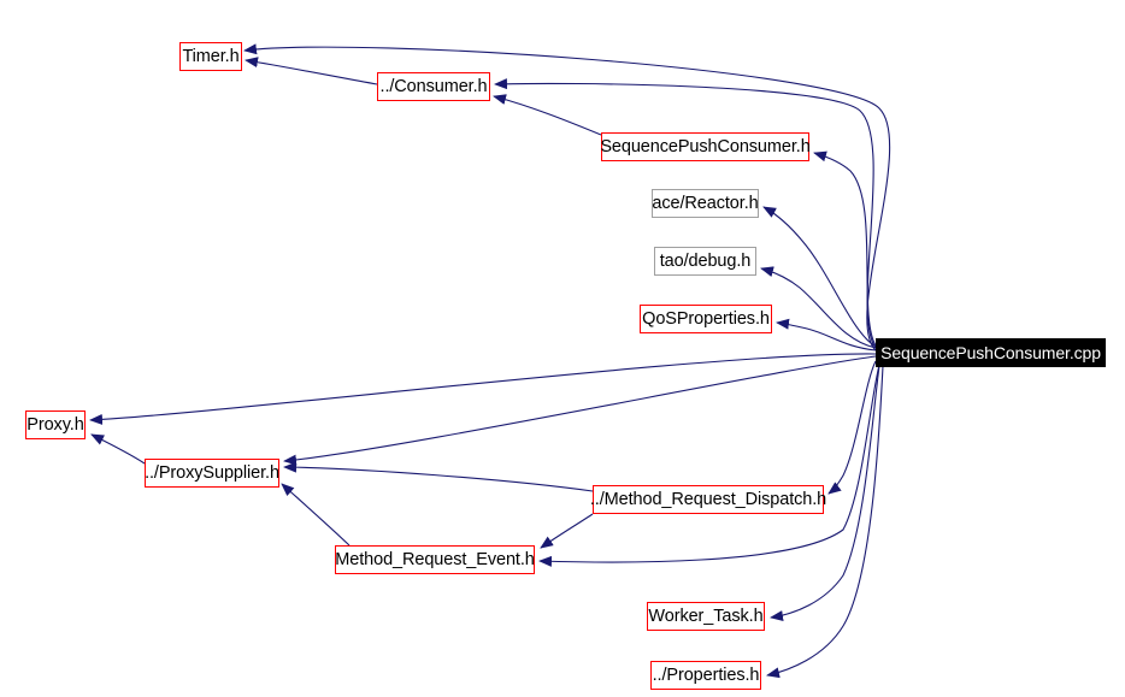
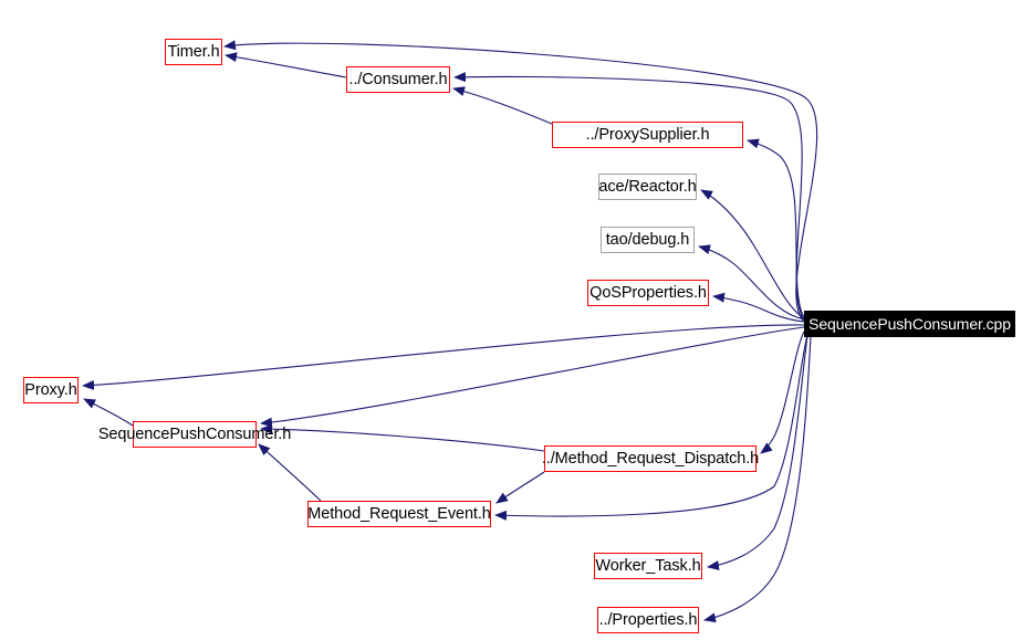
  Timer.h
  ../Consumer.h
- SequencePushConsumer.h
+ ../ProxySupplier.h
  ace/Reactor.h
  tao/debug.h
  QoSProperties.h
  SequencePushConsumer.cpp
  Proxy.h
- ../ProxySupplier.h
+ SequencePushConsumer.h
  ../Method_Request_Dispatch.h
  Method_Request_Event.h
  Worker_Task.h
  ../Properties.h
